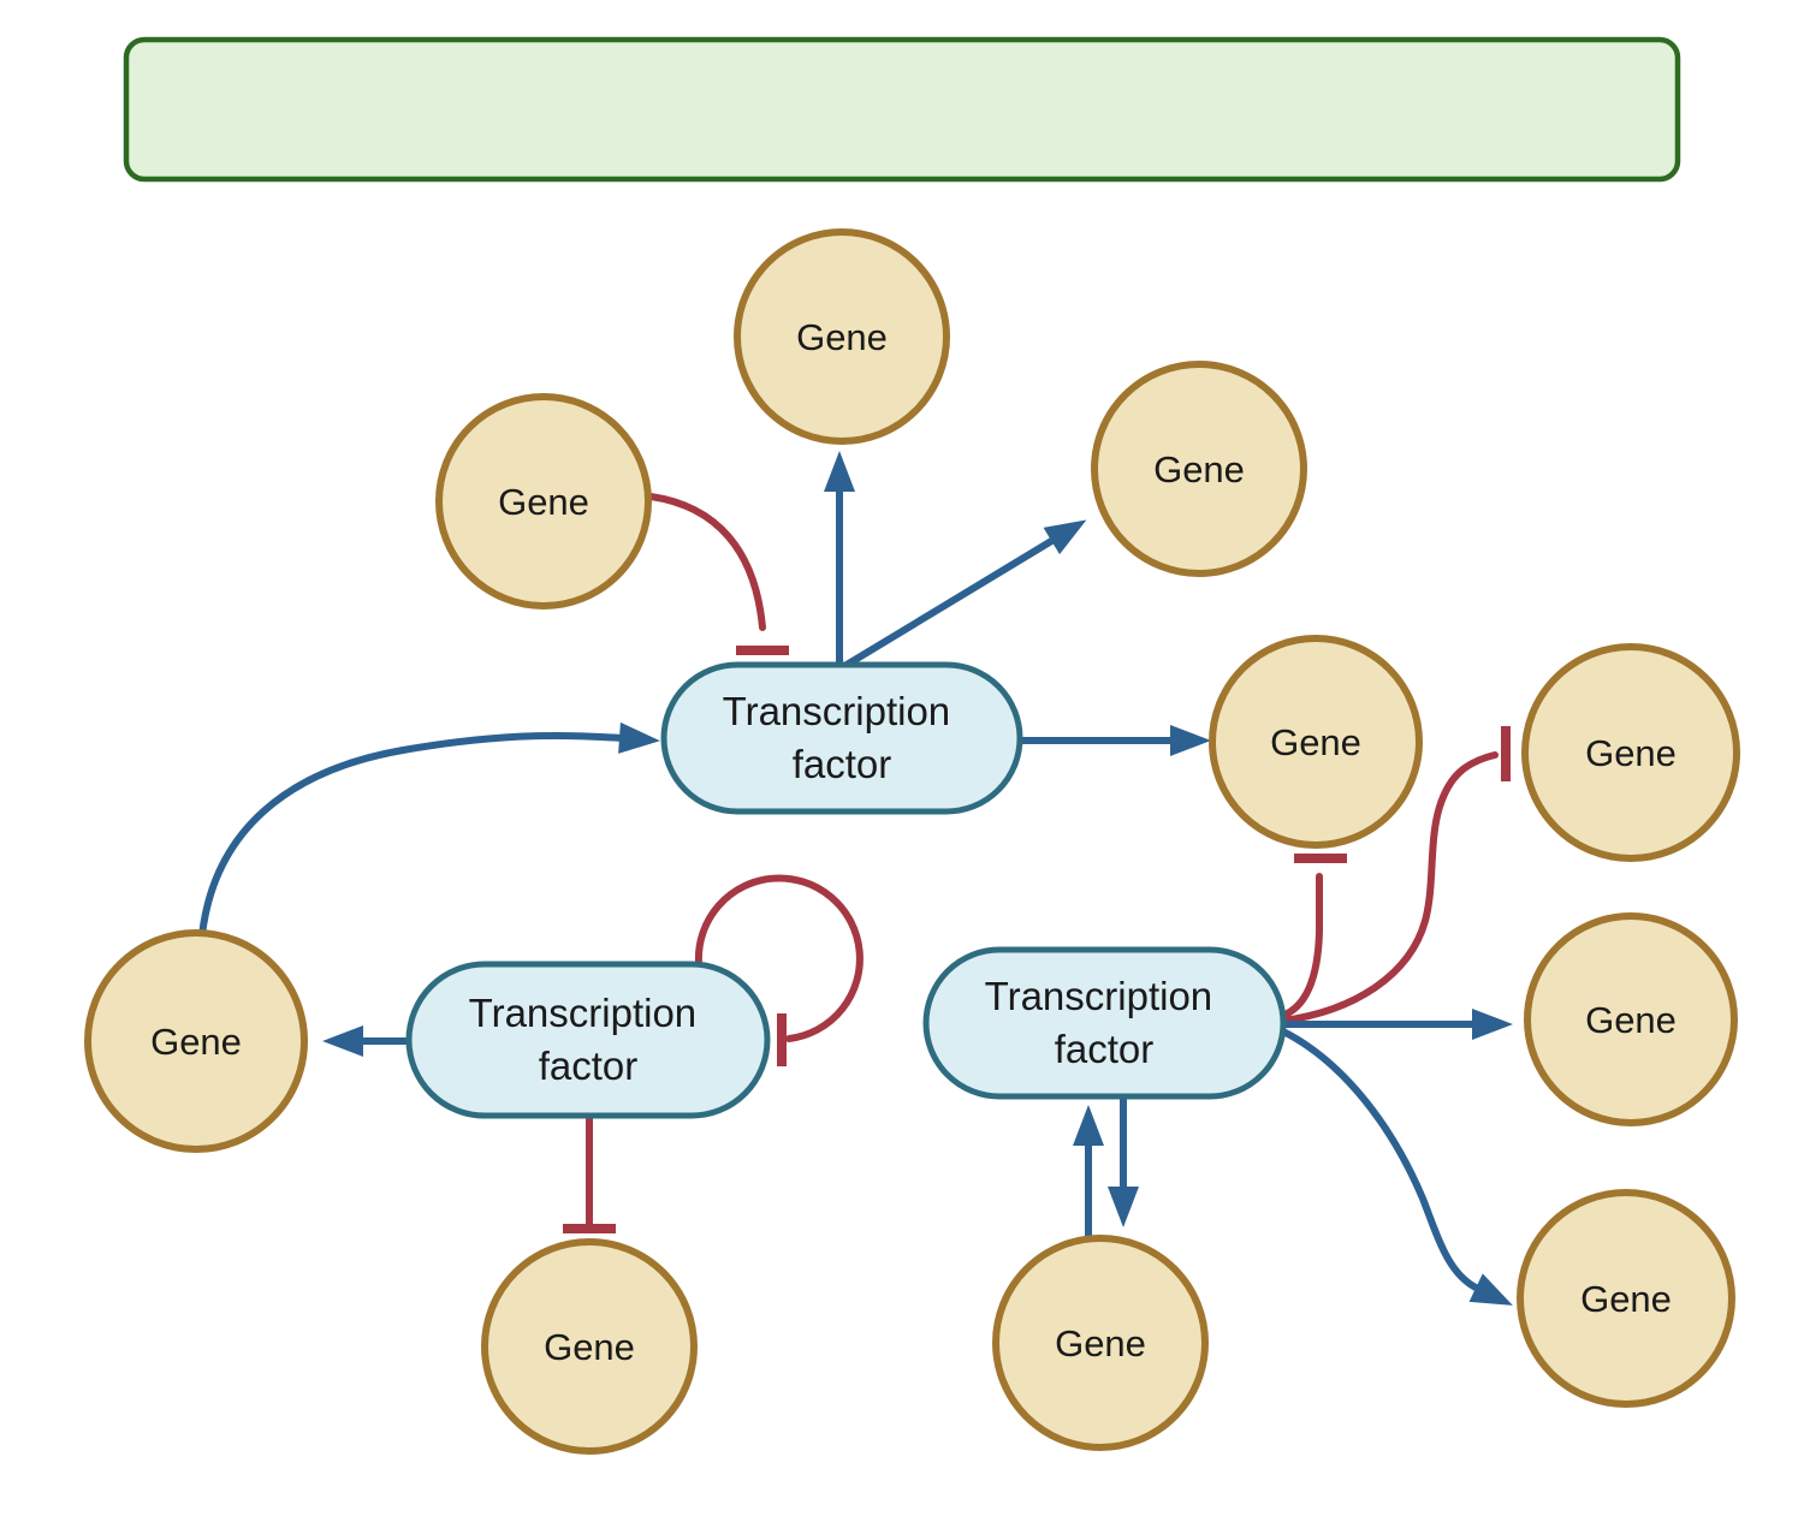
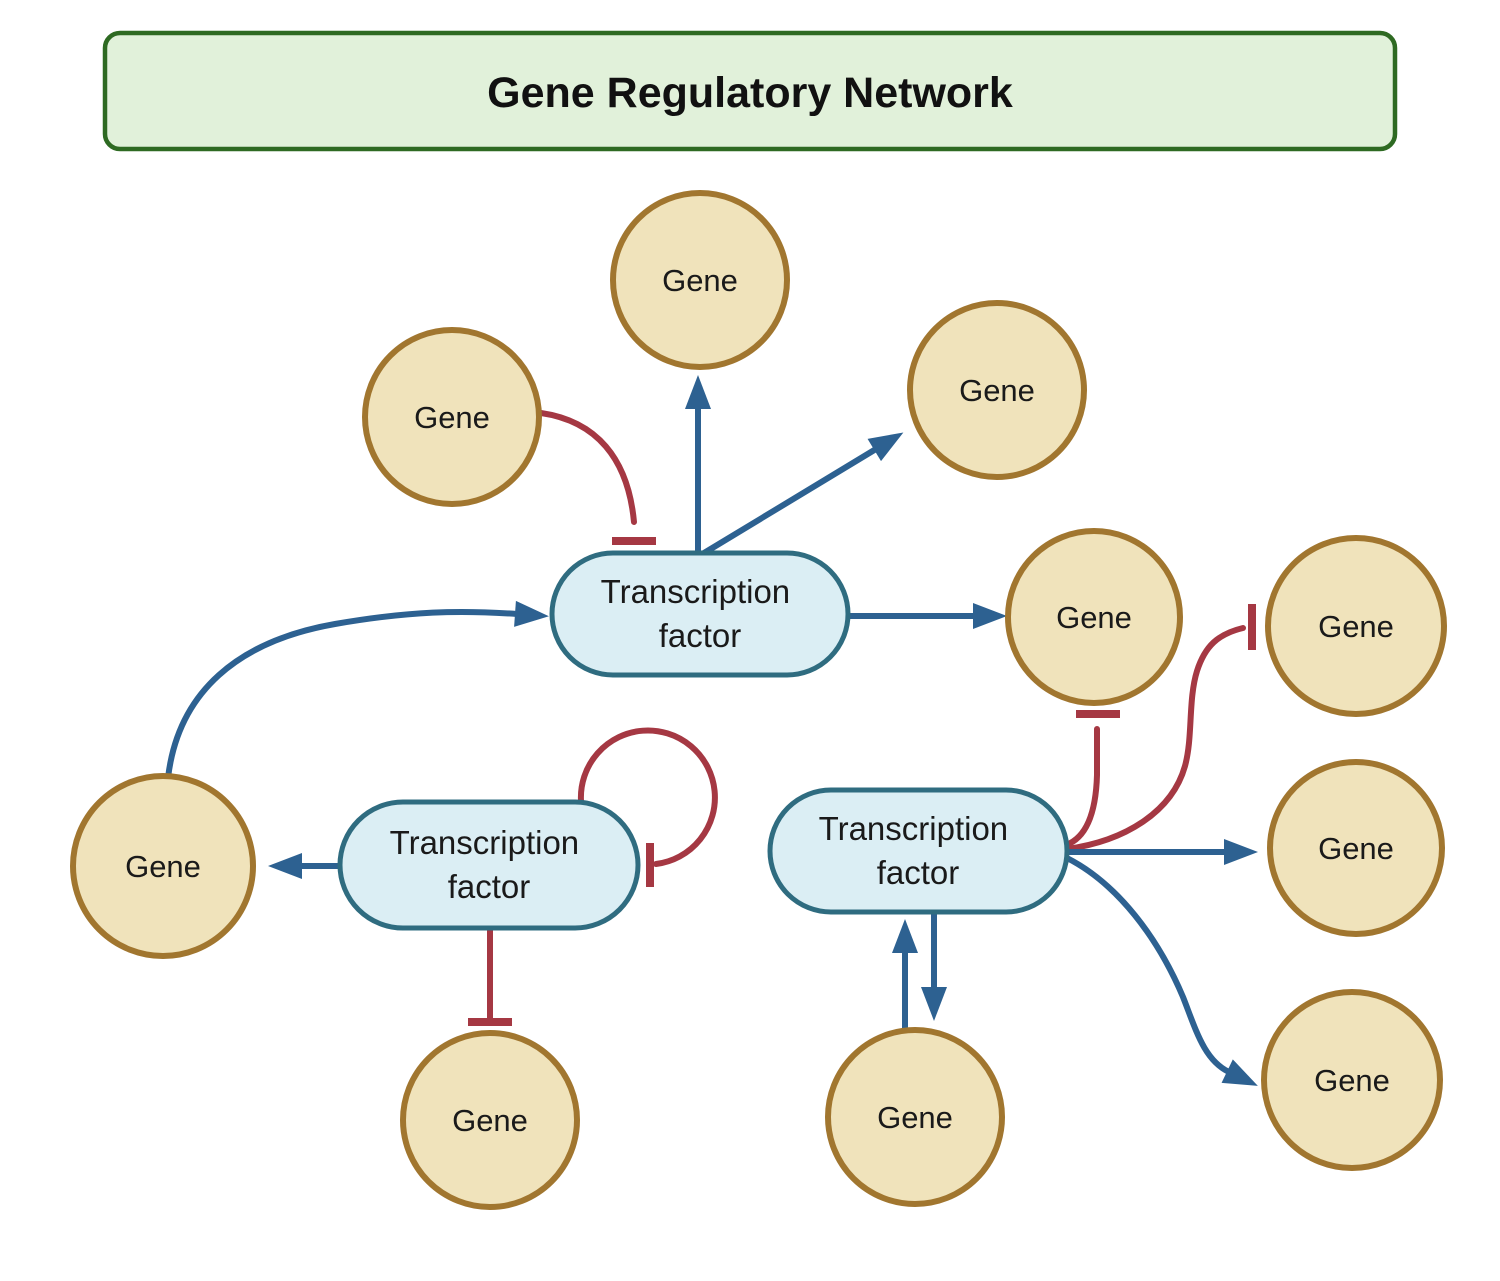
+ Gene Regulatory Network
  Gene
  Gene
  Gene
  Gene
  Gene
  Gene
  Gene
  Gene
  Gene
  Gene
  Transcription factor
  Transcription factor
  Transcription factor
